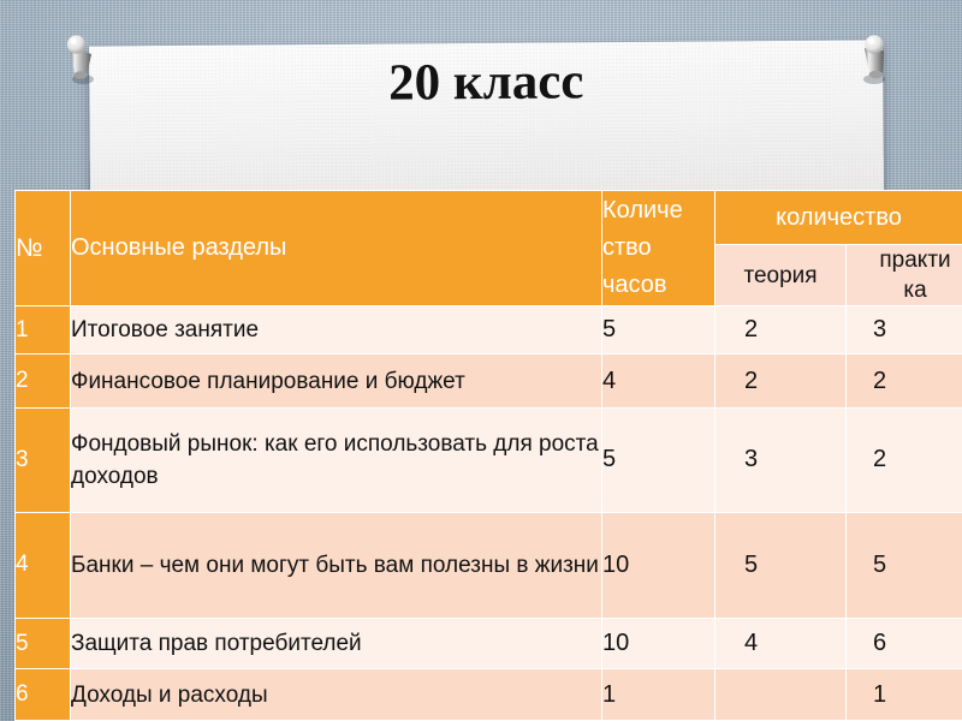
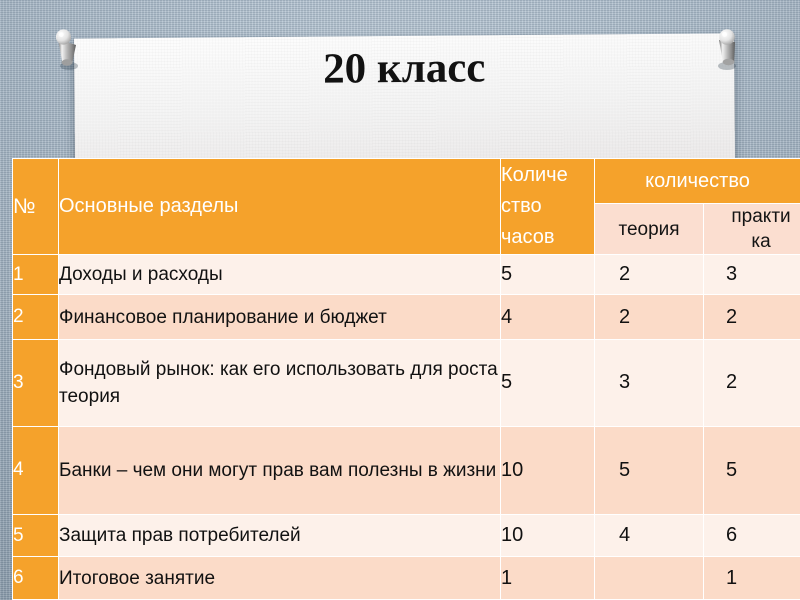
  20 класс
  №	Основные разделы	Количе ство часов	количество
  теория	практи ка
- 1	Итоговое занятие	5	2	3
+ 1	Доходы и расходы	5	2	3
  2	Финансовое планирование и бюджет	4	2	2
- 3	Фондовый рынок: как его использовать для роста доходов	5	3	2
+ 3	Фондовый рынок: как его использовать для роста теория	5	3	2
- 4	Банки – чем они могут быть вам полезны в жизни	10	5	5
+ 4	Банки – чем они могут прав вам полезны в жизни	10	5	5
  5	Защита прав потребителей	10	4	6
- 6	Доходы и расходы	1		1
+ 6	Итоговое занятие	1		1
